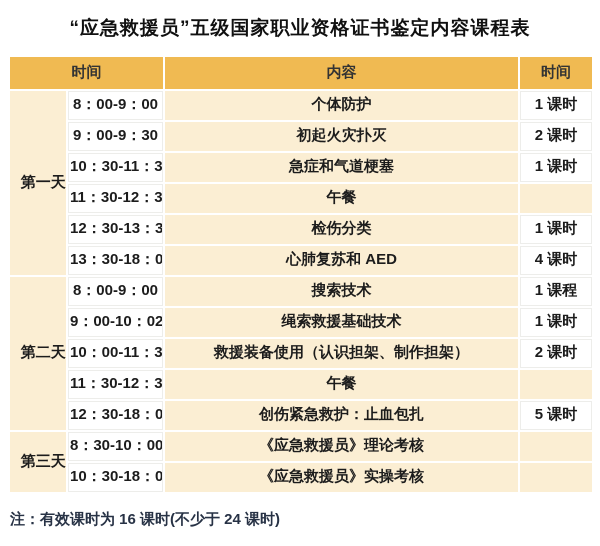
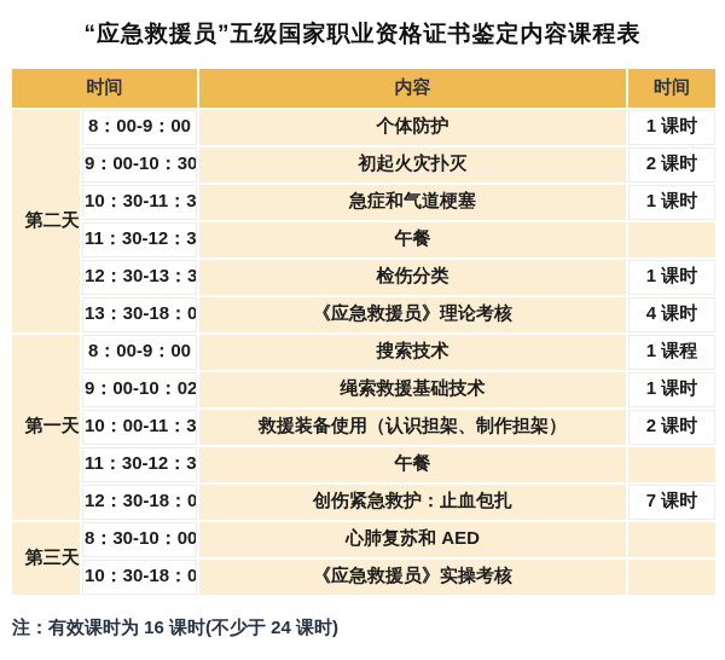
  “应急救援员”五级国家职业资格证书鉴定内容课程表
  时间	内容	时间
- 第一天	8：00-9：00	个体防护	1 课时
+ 第二天	8：00-9：00	个体防护	1 课时
- 9：00-9：30	初起火灾扑灭	2 课时
+ 9：00-10：30	初起火灾扑灭	2 课时
  10：30-11：3	急症和气道梗塞	1 课时
  11：30-12：3	午餐
  12：30-13：3	检伤分类	1 课时
- 13：30-18：0	心肺复苏和 AED	4 课时
+ 13：30-18：0	《应急救援员》理论考核	4 课时
- 第二天	8：00-9：00	搜索技术	1 课程
+ 第一天	8：00-9：00	搜索技术	1 课程
  9：00-10：02	绳索救援基础技术	1 课时
  10：00-11：3	救援装备使用（认识担架、制作担架）	2 课时
  11：30-12：3	午餐
- 12：30-18：0	创伤紧急救护：止血包扎	5 课时
+ 12：30-18：0	创伤紧急救护：止血包扎	7 课时
- 第三天	8：30-10：00	《应急救援员》理论考核
+ 第三天	8：30-10：00	心肺复苏和 AED
  10：30-18：0	《应急救援员》实操考核
  注：有效课时为 16 课时(不少于 24 课时)
